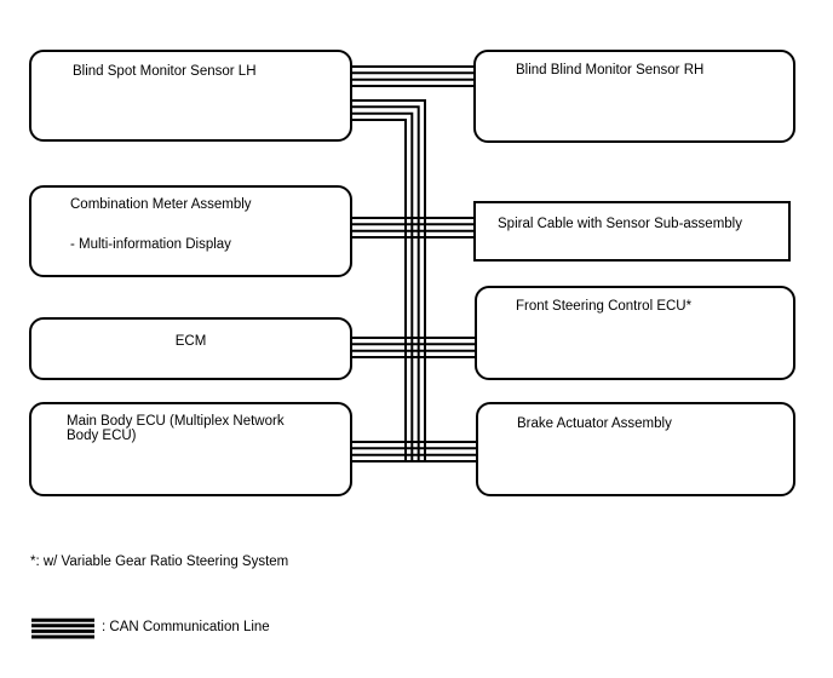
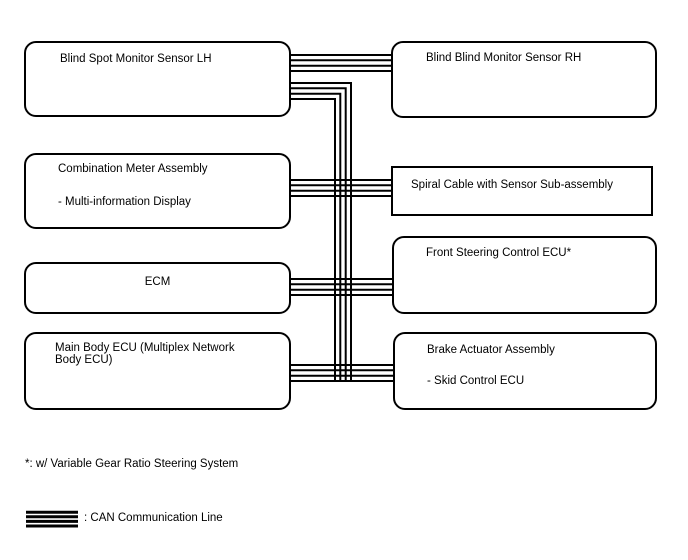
  Blind Spot Monitor Sensor LH
  Combination Meter Assembly
  - Multi-information Display
  ECM
  Main Body ECU (Multiplex Network
  Body ECU)
  Blind Blind Monitor Sensor RH
  Spiral Cable with Sensor Sub-assembly
  Front Steering Control ECU*
  Brake Actuator Assembly
+ - Skid Control ECU
  *: w/ Variable Gear Ratio Steering System
  : CAN Communication Line
